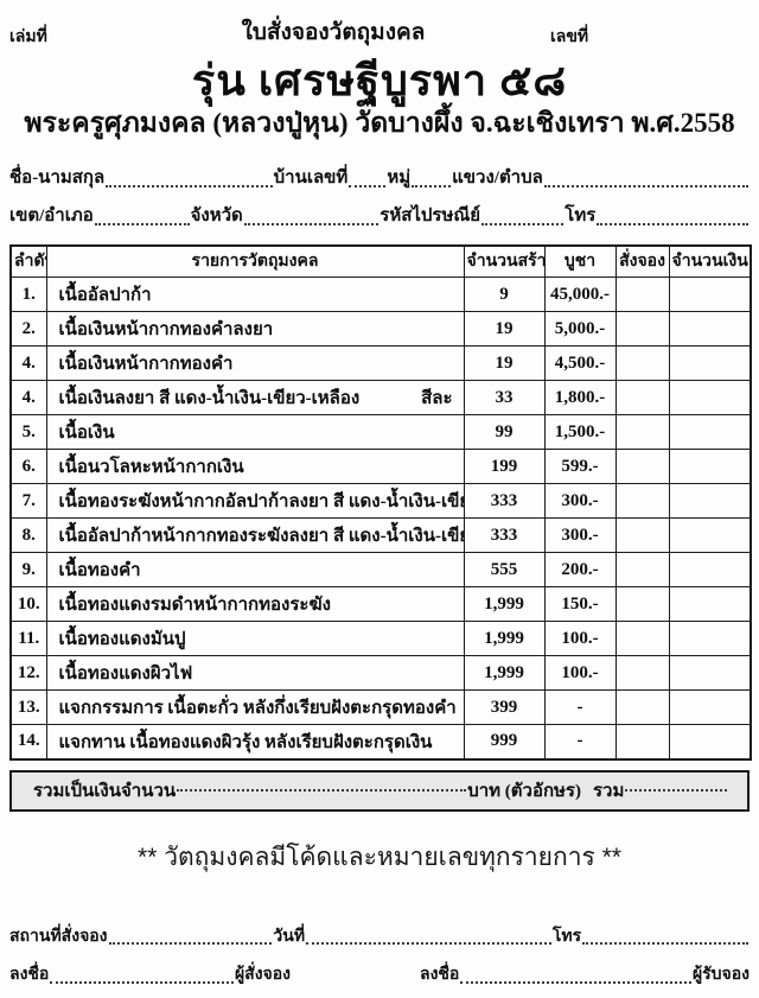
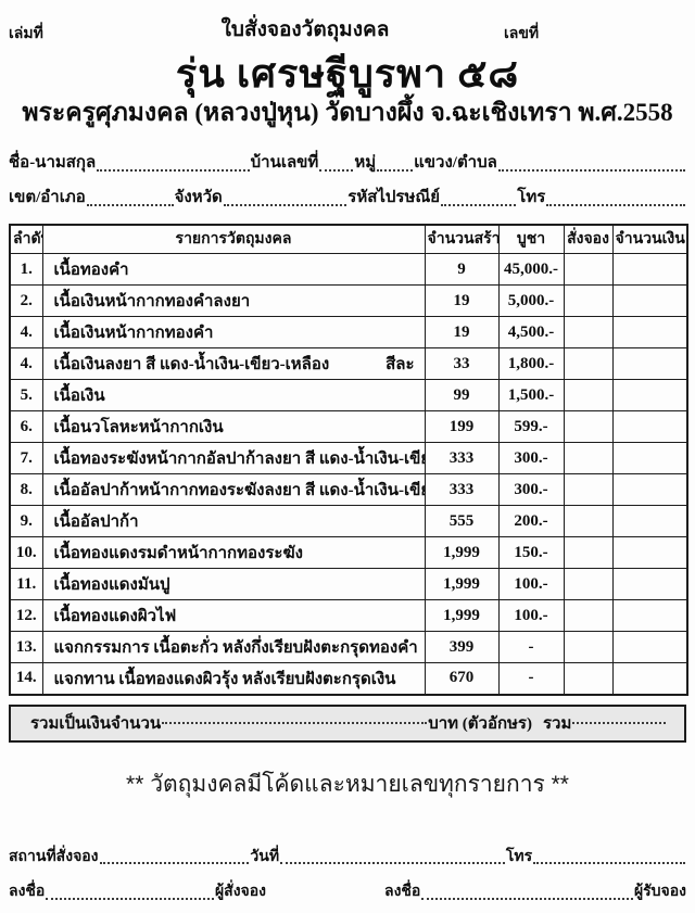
  เล่มที่
  ใบสั่งจองวัตถุมงคล
  เลขที่
  รุ่น เศรษฐีบูรพา ๕๘
  พระครูศุภมงคล (หลวงปู่หุน) วัดบางผึ้ง จ.ฉะเชิงเทรา พ.ศ.2558
  ชื่อ-นามสกุล
  บ้านเลขที่
  หมู่
  แขวง/ตำบล
  เขต/อำเภอ
  จังหวัด
  รหัสไปรษณีย์
  โทร
  ลำดั	รายการวัตถุมงคล	จำนวนสร้า	บูชา	สั่งจอง	จำนวนเงิน
- 1.	เนื้ออัลปาก้า	9	45,000.-
+ 1.	เนื้อทองคำ	9	45,000.-
  2.	เนื้อเงินหน้ากากทองคำลงยา	19	5,000.-
  4.	เนื้อเงินหน้ากากทองคำ	19	4,500.-
  4.	เนื้อเงินลงยา สี แดง-น้ำเงิน-เขียว-เหลือง สีละ	33	1,800.-
  5.	เนื้อเงิน	99	1,500.-
  6.	เนื้อนวโลหะหน้ากากเงิน	199	599.-
  7.	เนื้อทองระฆังหน้ากากอัลปาก้าลงยา สี แดง-น้ำเงิน-เขี	333	300.-
  8.	เนื้ออัลปาก้าหน้ากากทองระฆังลงยา สี แดง-น้ำเงิน-เขี	333	300.-
- 9.	เนื้อทองคำ	555	200.-
+ 9.	เนื้ออัลปาก้า	555	200.-
  10.	เนื้อทองแดงรมดำหน้ากากทองระฆัง	1,999	150.-
  11.	เนื้อทองแดงมันปู	1,999	100.-
  12.	เนื้อทองแดงผิวไฟ	1,999	100.-
  13.	แจกกรรมการ เนื้อตะกั่ว หลังกึ่งเรียบฝังตะกรุดทองคำ	399	-
- 14.	แจกทาน เนื้อทองแดงผิวรุ้ง หลังเรียบฝังตะกรุดเงิน	999	-
+ 14.	แจกทาน เนื้อทองแดงผิวรุ้ง หลังเรียบฝังตะกรุดเงิน	670	-
  รวมเป็นเงินจำนวน
  บาท (ตัวอักษร)
  รวม
  ** วัตถุมงคลมีโค้ดและหมายเลขทุกรายการ **
  สถานที่สั่งจอง
  วันที่
  โทร
  ลงชื่อ
  ผู้สั่งจอง
  ลงชื่อ
  ผู้รับจอง
